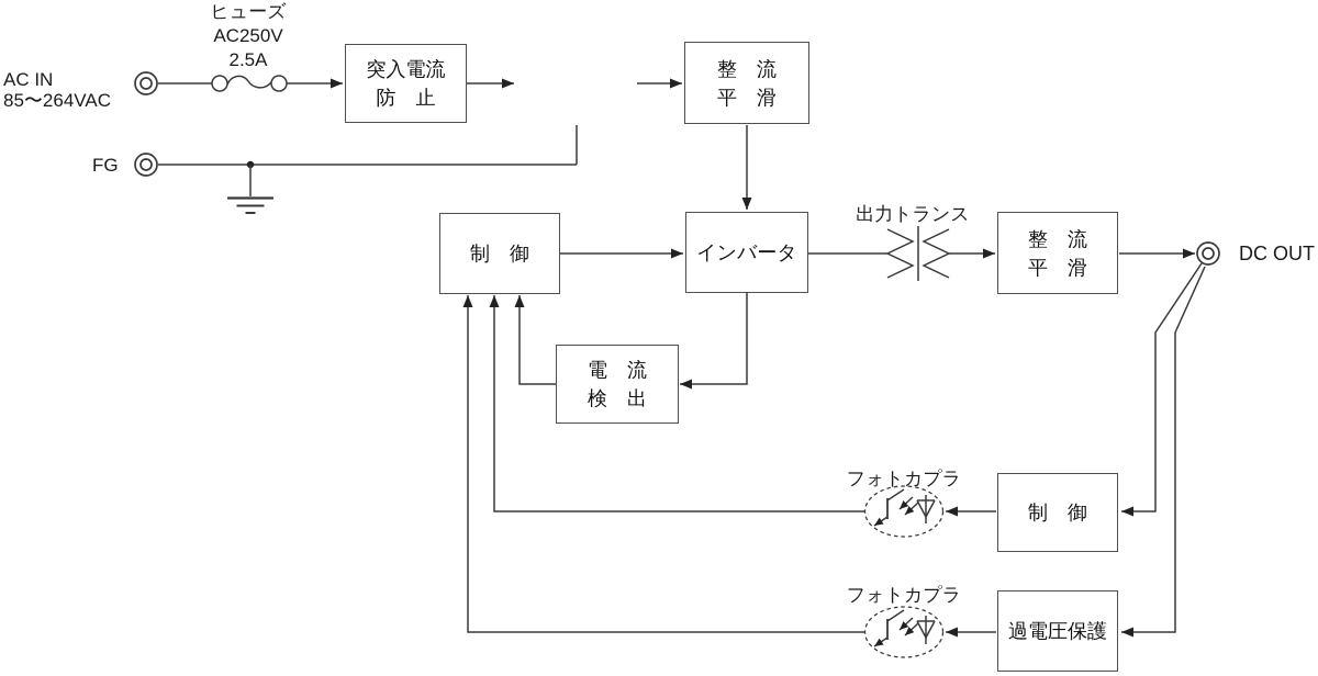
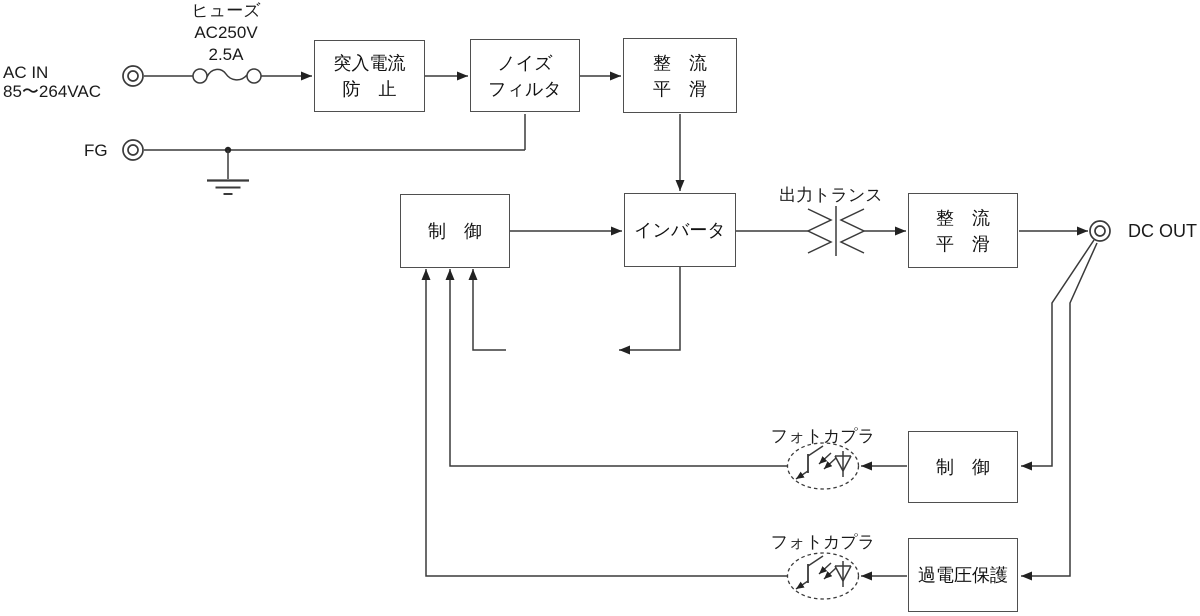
  突入電流
  防 止
+ ノイズ
+ フィルタ
  整 流
  平 滑
  制 御
  インバータ
- 電 流
- 検 出
  整 流
  平 滑
  制 御
  過電圧保護
  AC IN
  85〜264VAC
  FG
  ヒューズ
  AC250V
  2.5A
  出力トランス
  フォトカプラ
  フォトカプラ
  DC OUT
